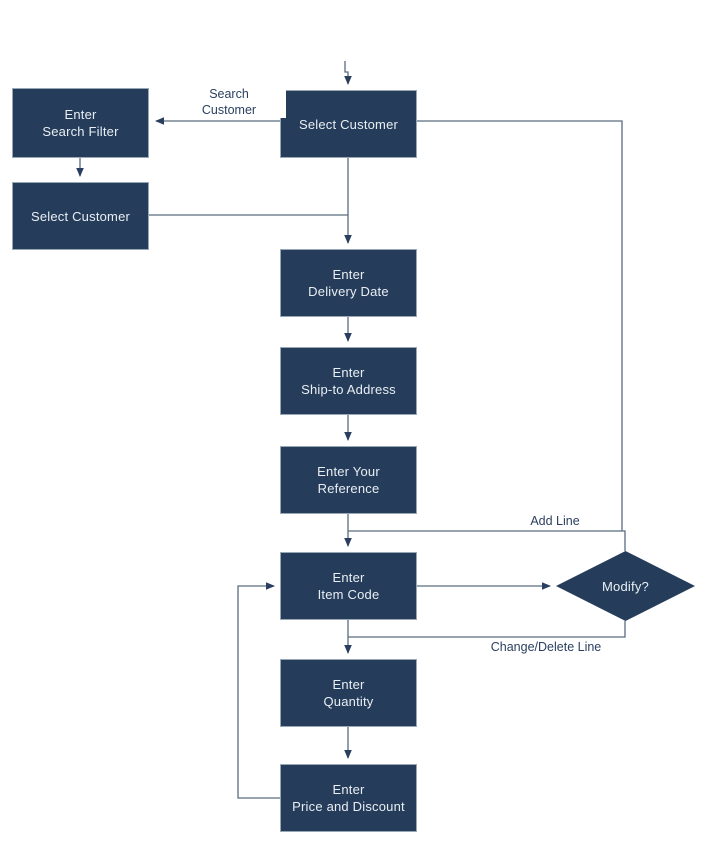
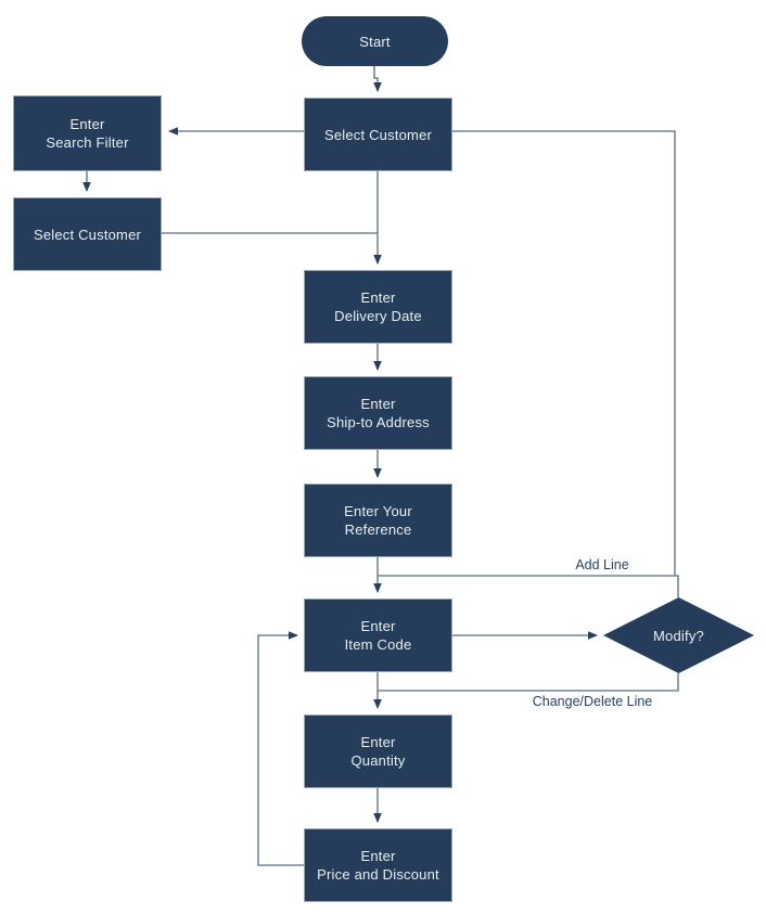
+ Start
  Select Customer
  Enter
  Search Filter
  Select Customer
  Enter
  Delivery Date
  Enter
  Ship-to Address
  Enter Your
  Reference
  Enter
  Item Code
  Modify?
  Enter
  Quantity
  Enter
  Price and Discount
- Search
- Customer
  Add Line
  Change/Delete Line
